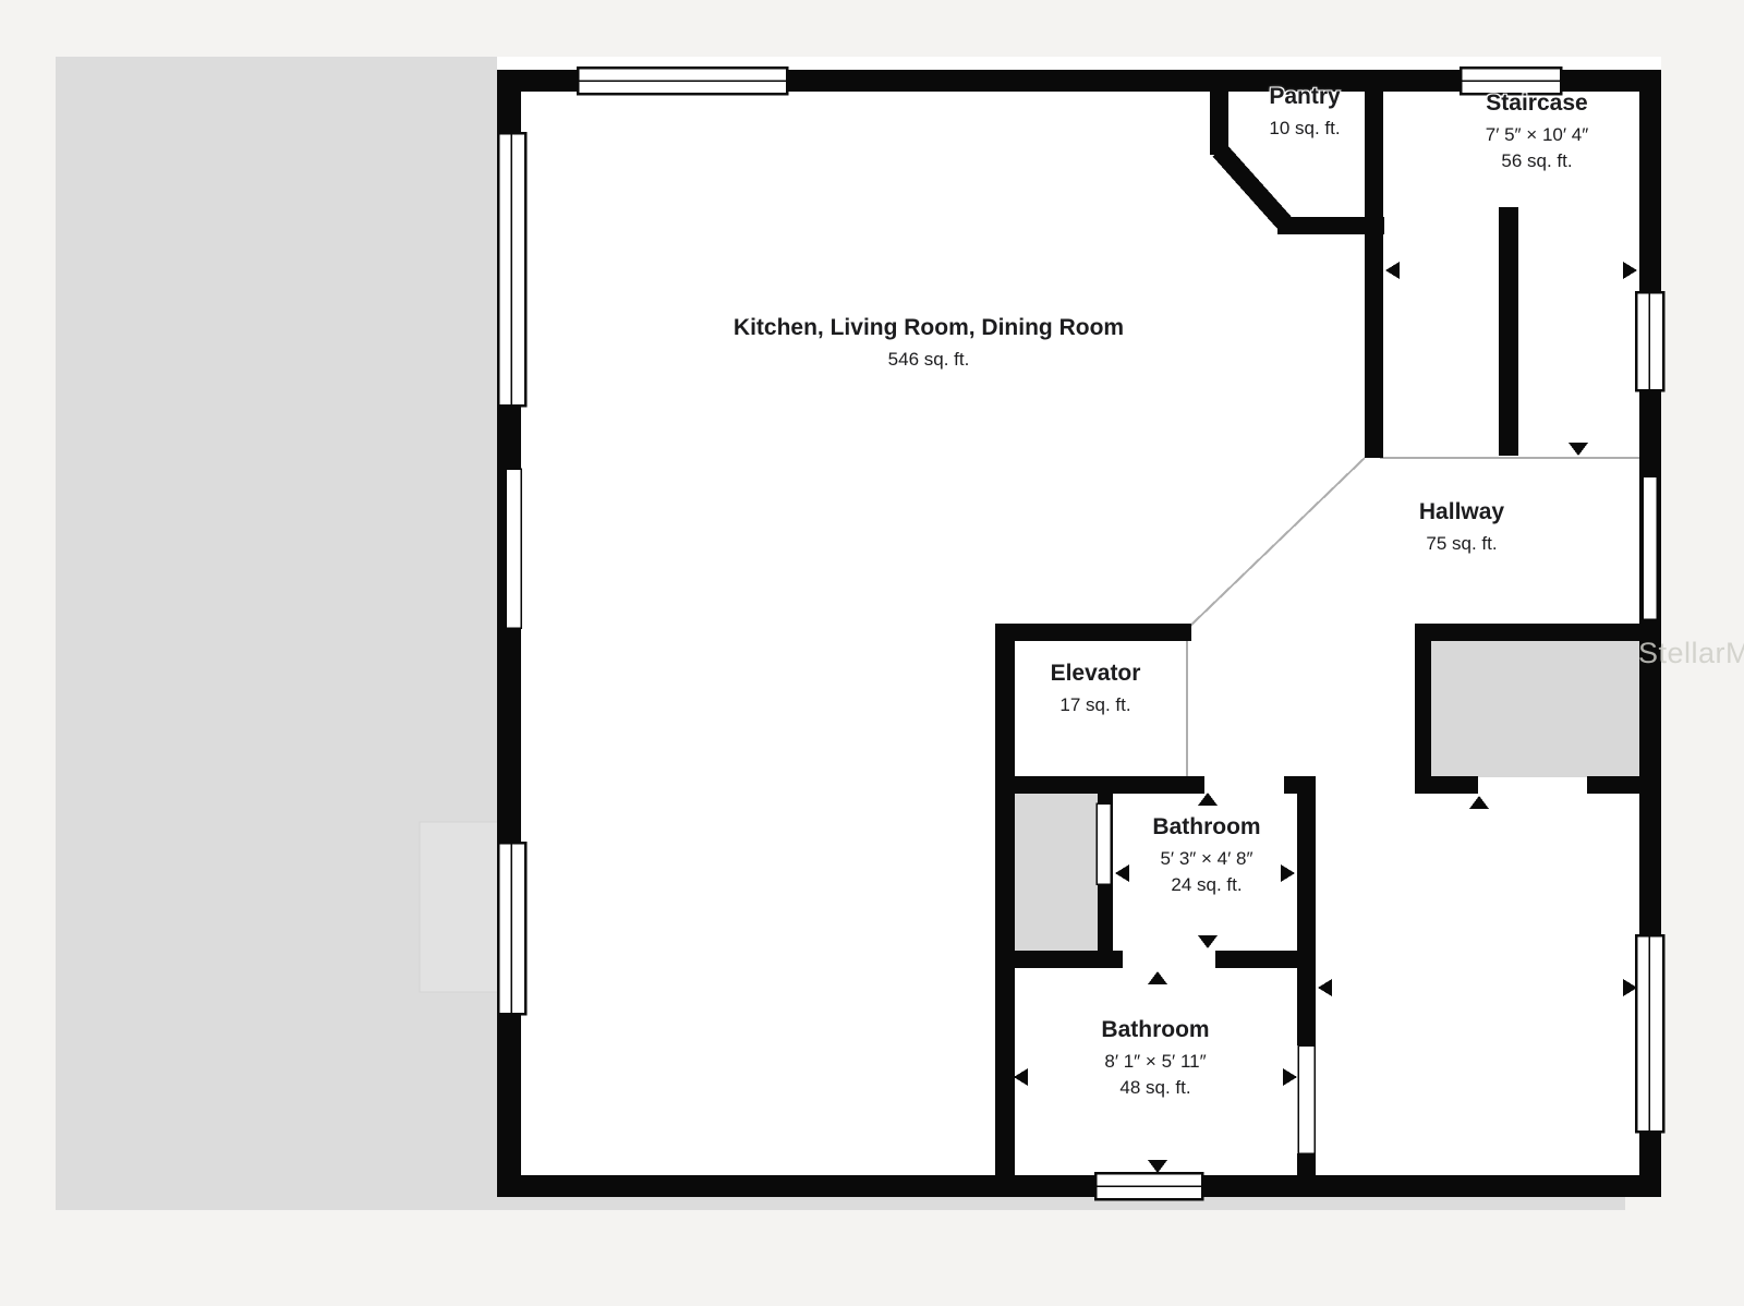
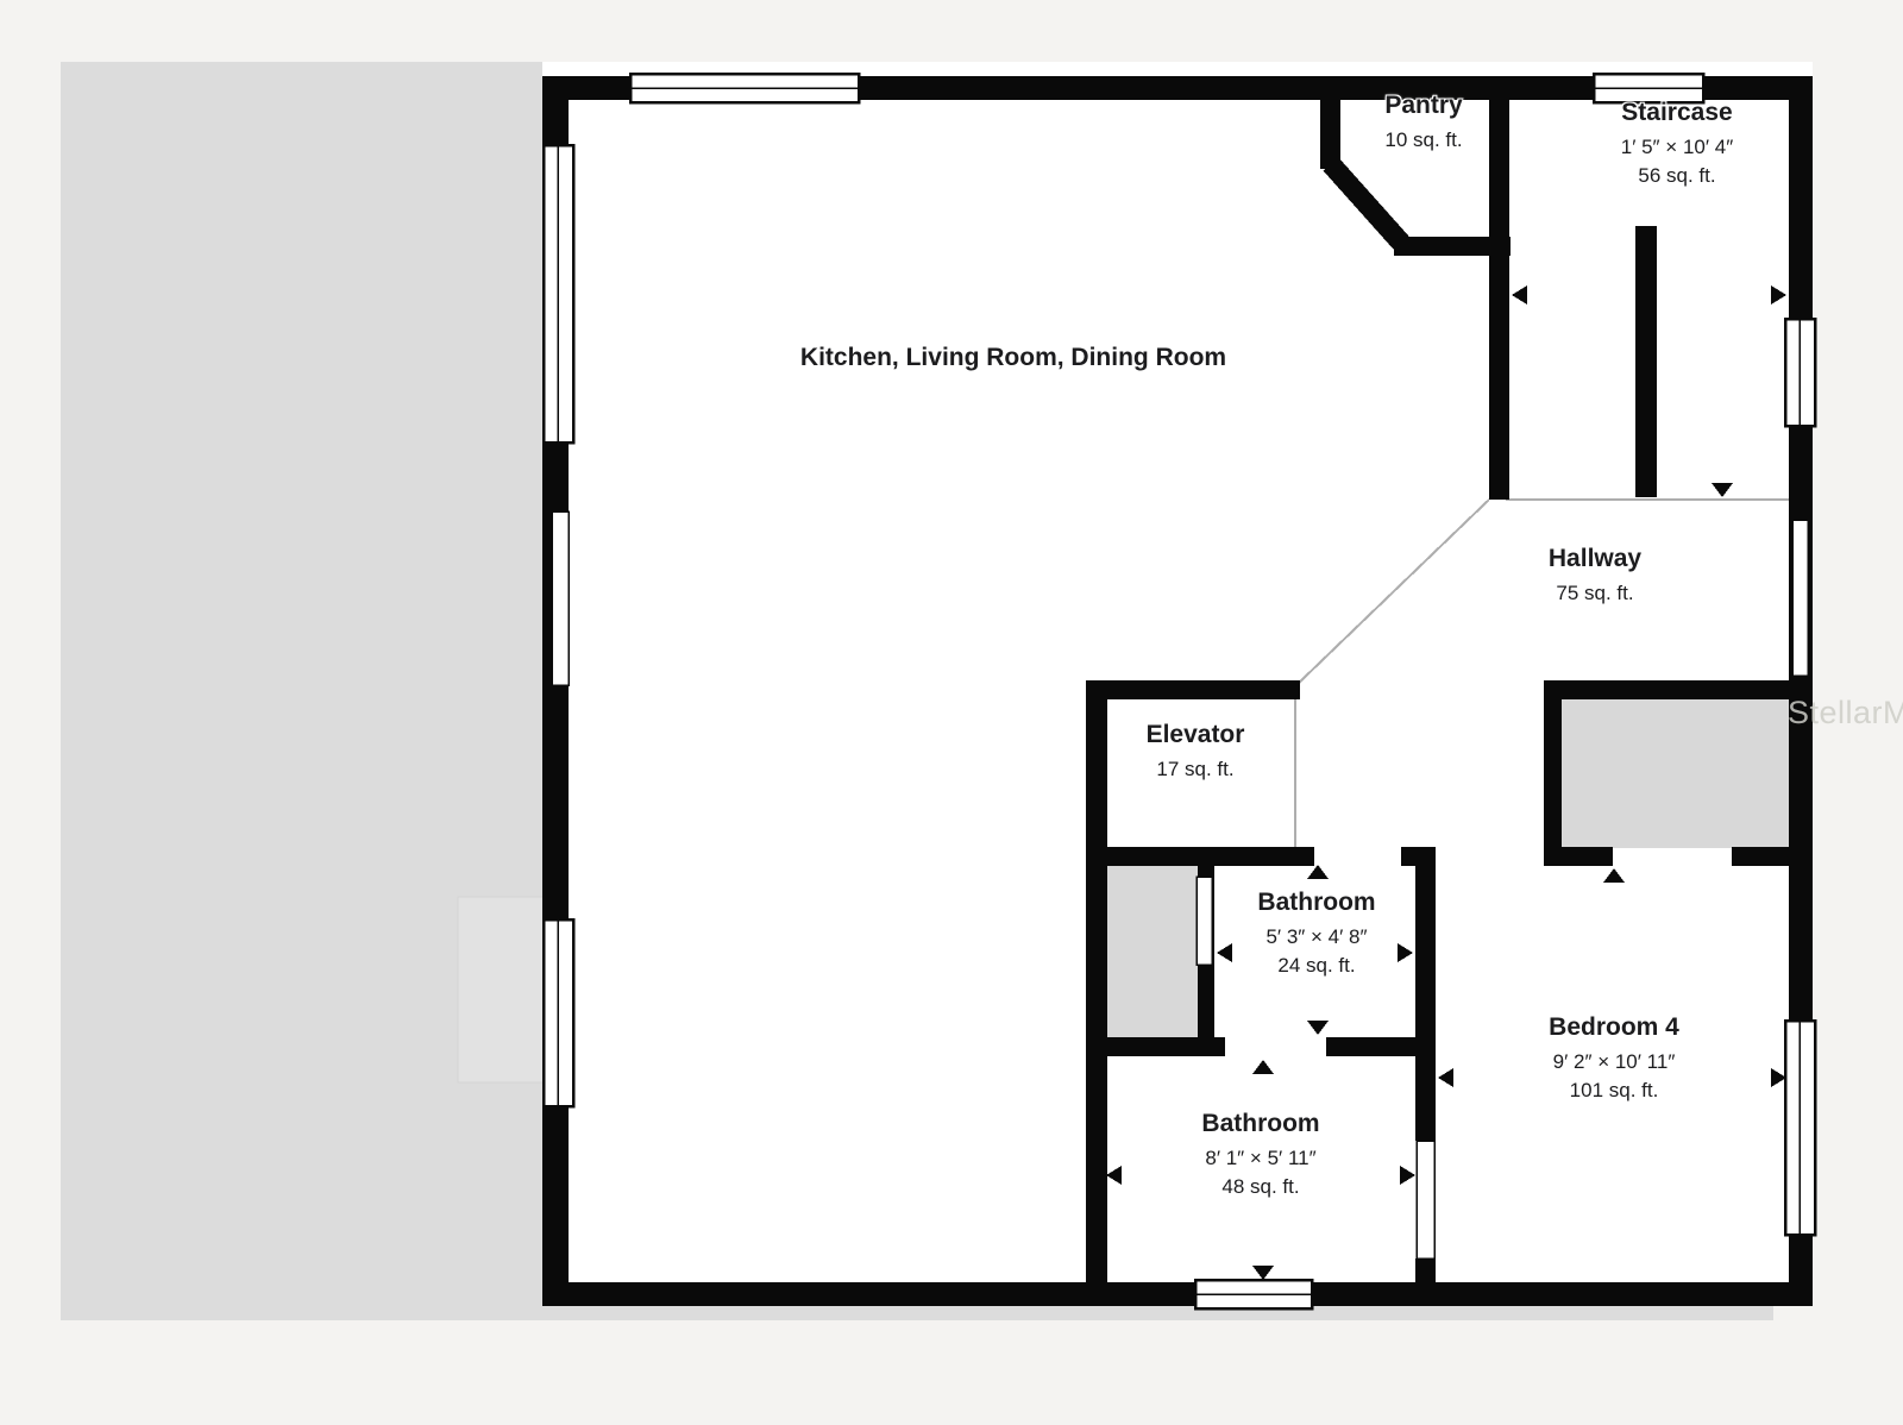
  Kitchen, Living Room, Dining Room
- 546 sq. ft.
  Pantry
  10 sq. ft.
  Staircase
- 7′ 5″ × 10′ 4″
+ 1′ 5″ × 10′ 4″
  56 sq. ft.
  Hallway
  75 sq. ft.
  Elevator
  17 sq. ft.
  Bathroom
  5′ 3″ × 4′ 8″
  24 sq. ft.
  Bathroom
  8′ 1″ × 5′ 11″
  48 sq. ft.
+ Bedroom 4
+ 9′ 2″ × 10′ 11″
+ 101 sq. ft.
  StellarM
